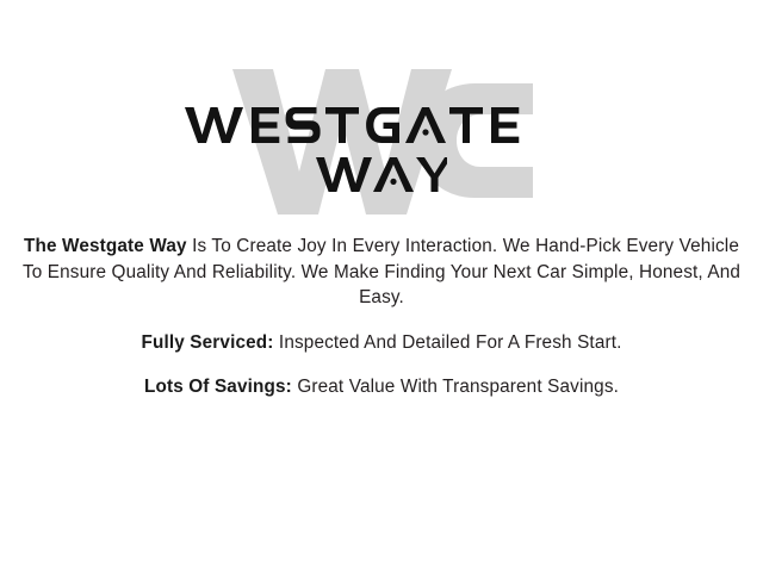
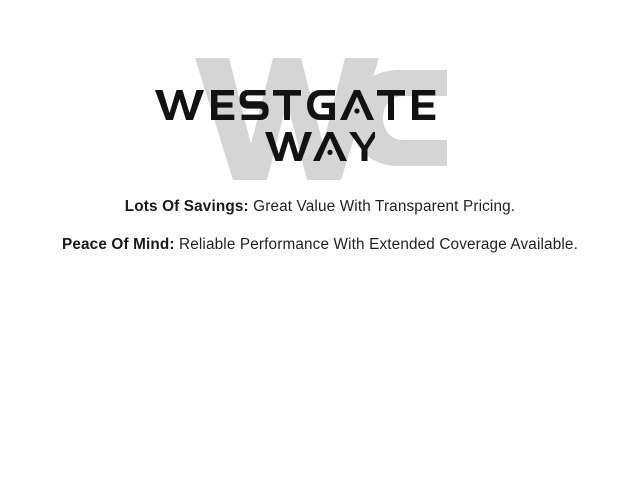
- The Westgate Way Is To Create Joy In Every Interaction. We Hand-Pick Every Vehicle To Ensure Quality And Reliability. We Make Finding Your Next Car Simple, Honest, And Easy.
- Fully Serviced: Inspected And Detailed For A Fresh Start.
- Lots Of Savings: Great Value With Transparent Savings.
+ Lots Of Savings: Great Value With Transparent Pricing.
+ Peace Of Mind: Reliable Performance With Extended Coverage Available.
